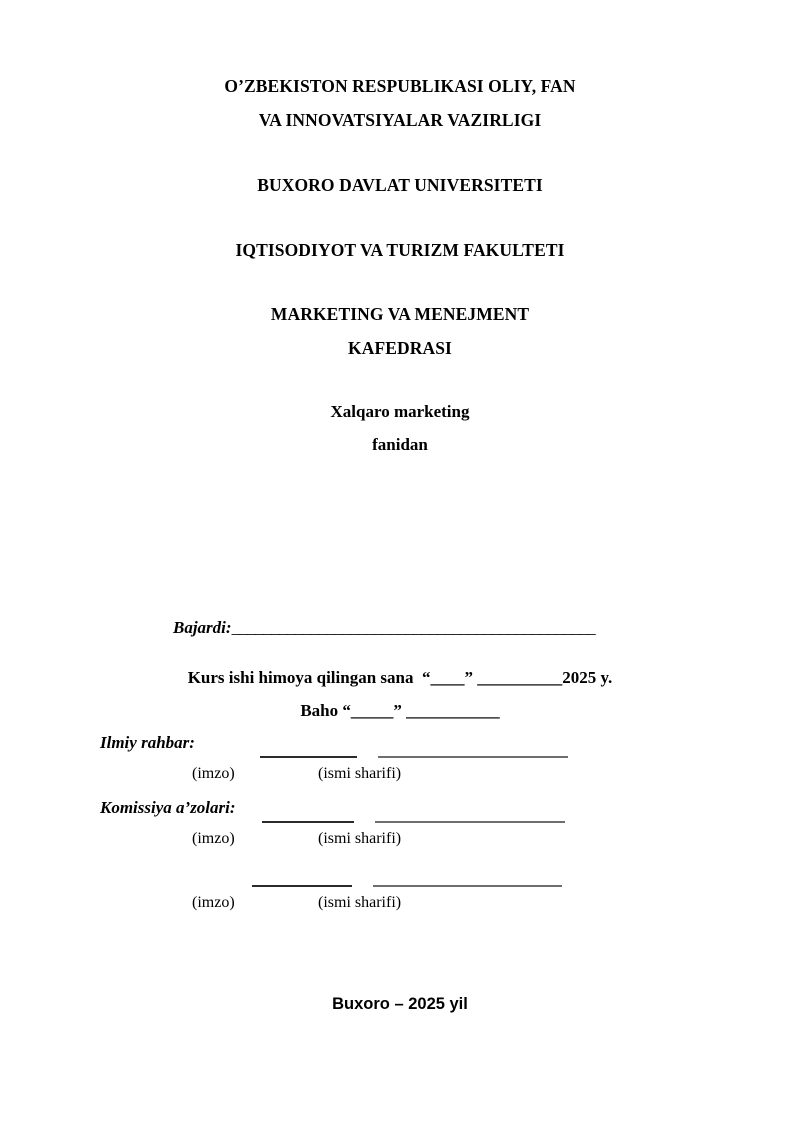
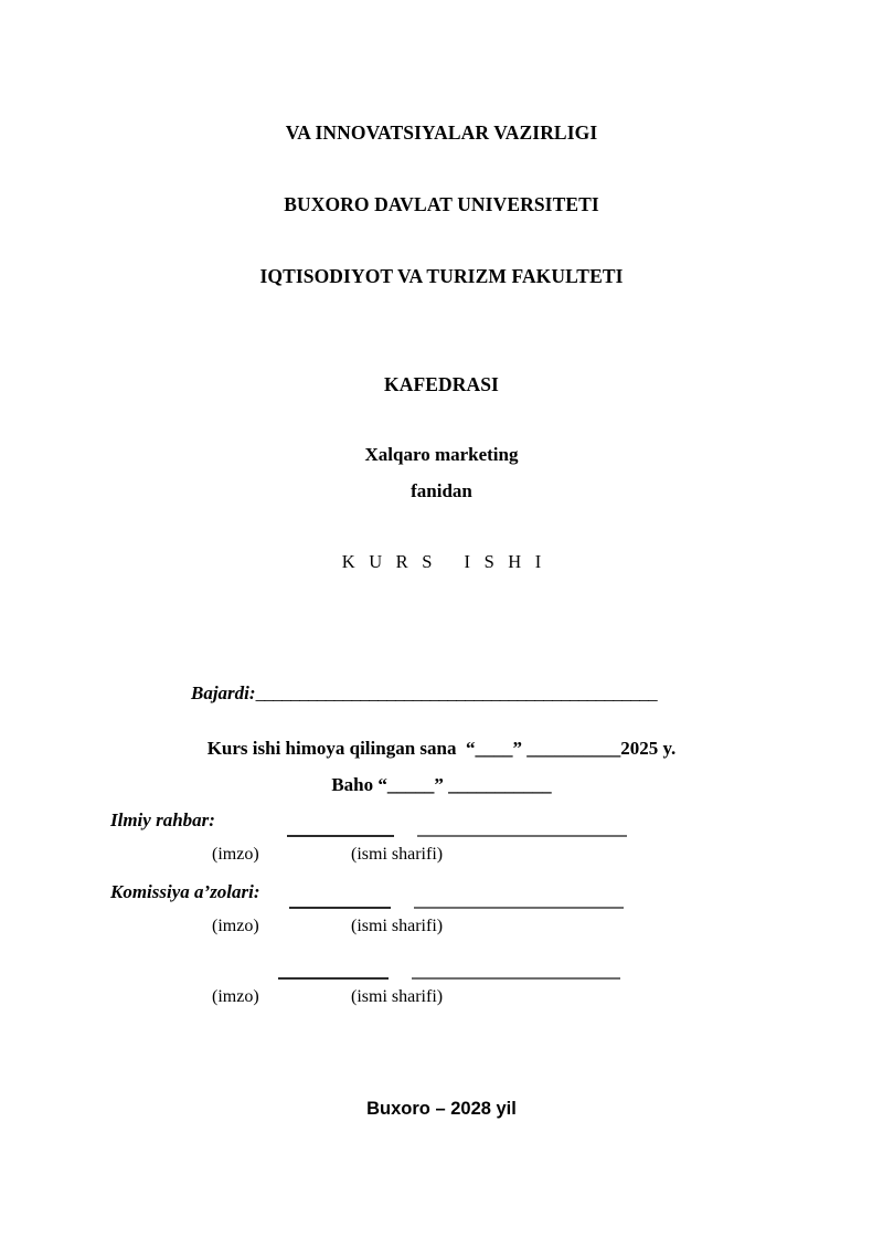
- O’ZBEKISTON RESPUBLIKASI OLIY, FAN
  VA INNOVATSIYALAR VAZIRLIGI
  BUXORO DAVLAT UNIVERSITETI
  IQTISODIYOT VA TURIZM FAKULTETI
- MARKETING VA MENEJMENT
  KAFEDRASI
  Xalqaro marketing
  fanidan
+ K U R S I S H I
  Bajardi:______________________________________________
  Kurs ishi himoya qilingan sana “____” __________2025 y.
  Baho “_____” ___________
  Ilmiy rahbar:
  (imzo)
  (ismi sharifi)
  Komissiya a’zolari:
  (imzo)
  (ismi sharifi)
  (imzo)
  (ismi sharifi)
- Buxoro – 2025 yil
+ Buxoro – 2028 yil
